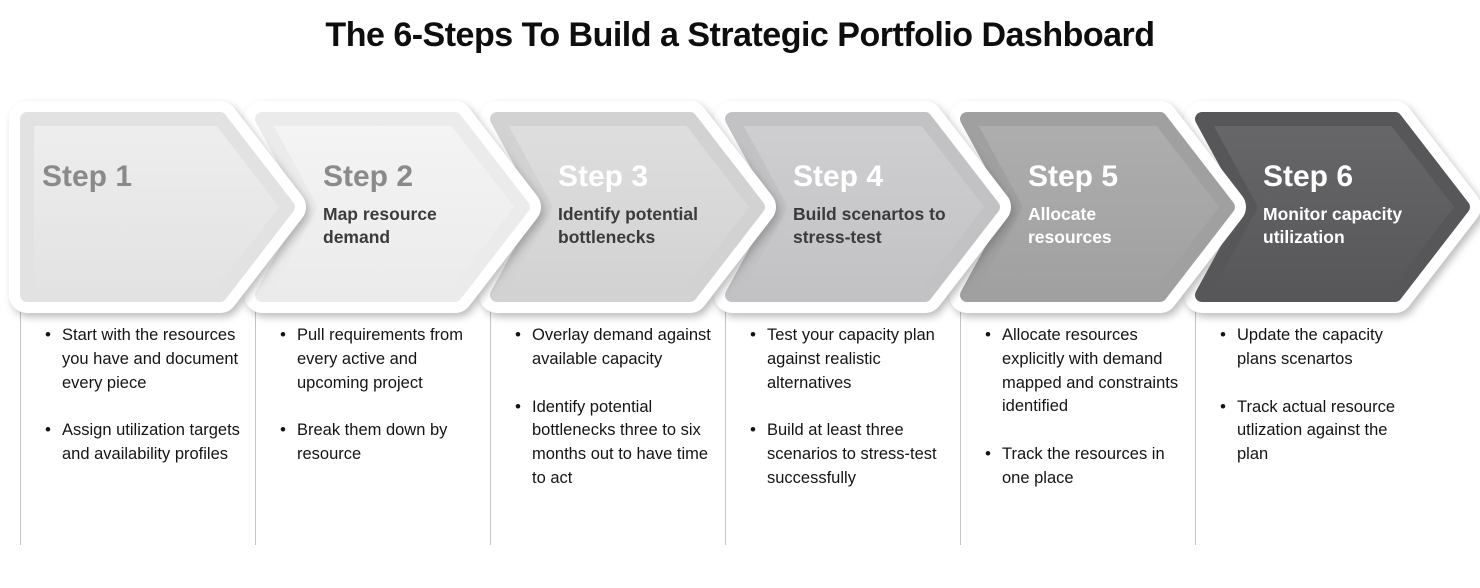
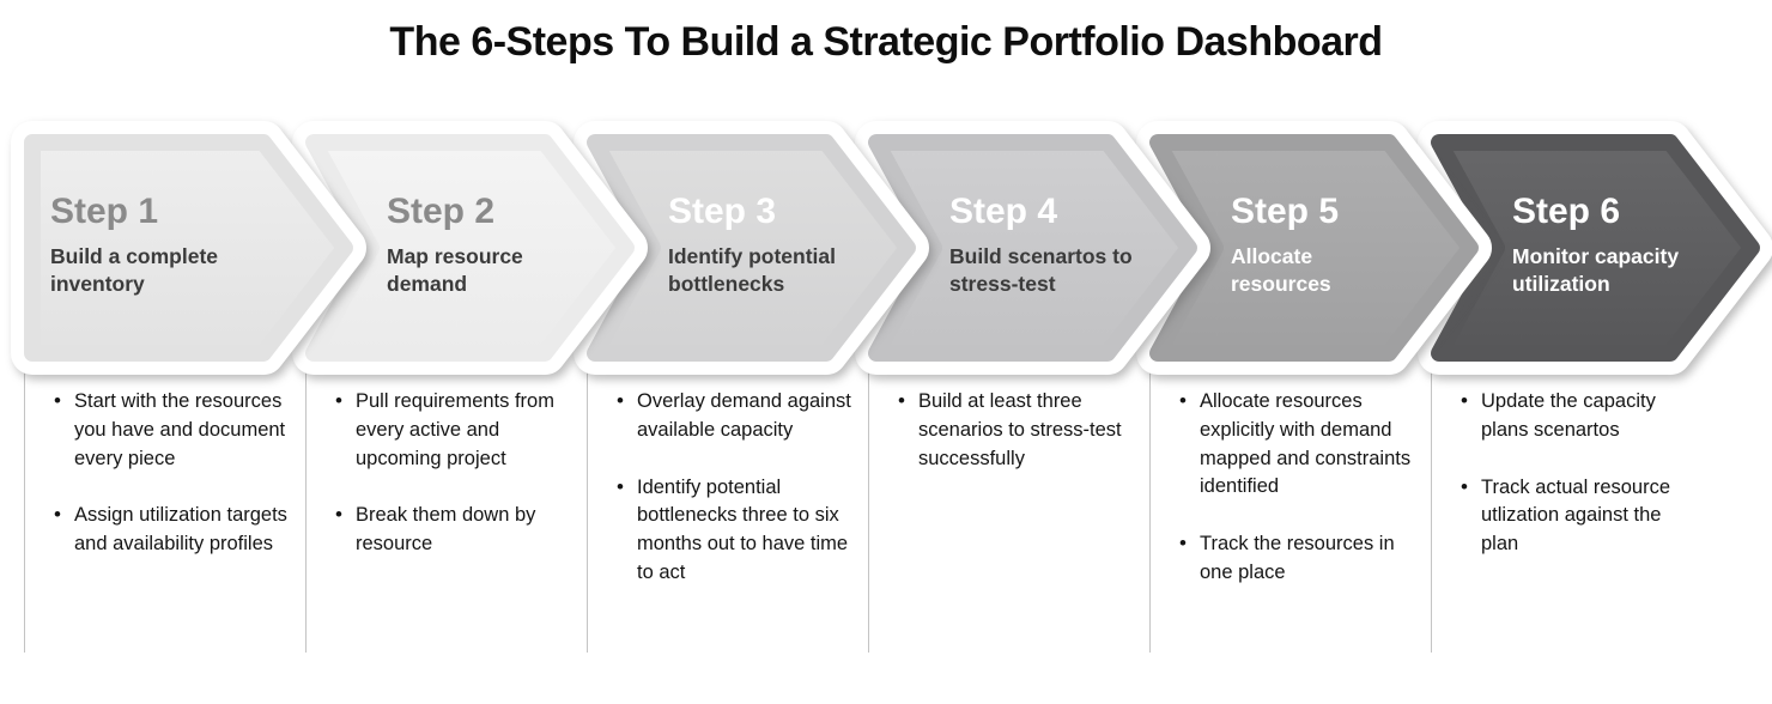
  The 6-Steps To Build a Strategic Portfolio Dashboard
  Step 1
+ Build a complete
+ inventory
  Start with the resources you have and document every piece
  Assign utilization targets and availability profiles
  Step 2
  Map resource
  demand
  Pull requirements from every active and upcoming project
  Break them down by resource
  Step 3
  Identify potential
  bottlenecks
  Overlay demand against available capacity
  Identify potential bottlenecks three to six months out to have time to act
  Step 4
  Build scenartos to
  stress-test
- Test your capacity plan against realistic alternatives
  Build at least three scenarios to stress-test successfully
  Step 5
  Allocate
  resources
  Allocate resources explicitly with demand mapped and constraints identified
  Track the resources in one place
  Step 6
  Monitor capacity
  utilization
  Update the capacity plans scenartos
  Track actual resource utlization against the plan
